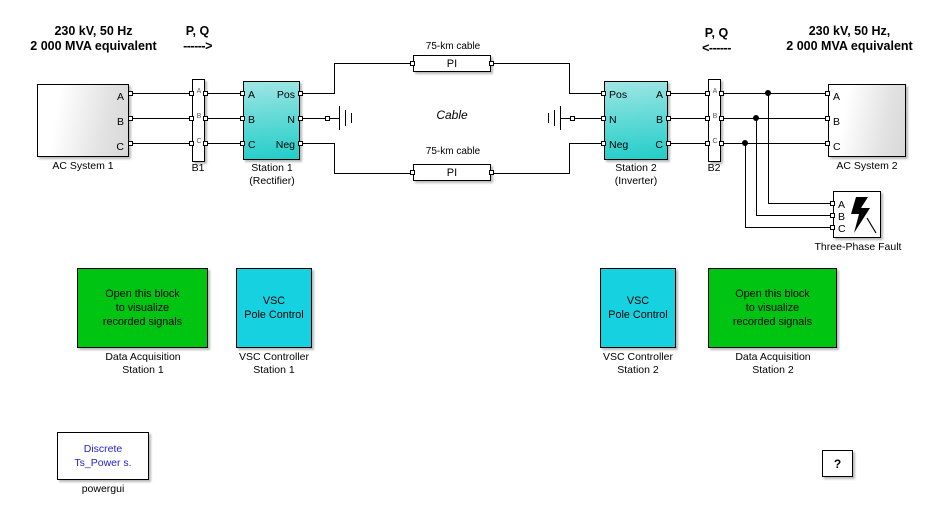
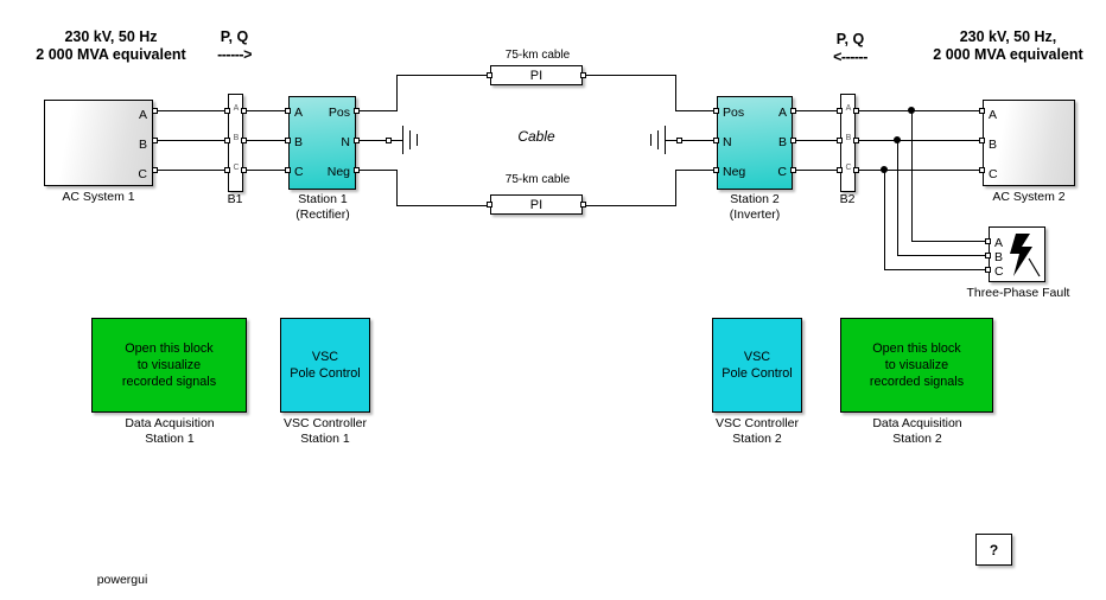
  230 kV, 50 Hz
  2 000 MVA equivalent
  P, Q
  ------>
  P, Q
  <------
  230 kV, 50 Hz,
  2 000 MVA equivalent
  A
  B
  C
  AC System 1
  B1
  A
  B
  C
  Pos
  N
  Neg
  Station 1
  (Rectifier)
  75-km cable
  PI
  75-km cable
  PI
  Cable
  Pos
  N
  Neg
  A
  B
  C
  Station 2
  (Inverter)
  B2
  A
  B
  C
  AC System 2
  A
  B
  C
  Three-Phase Fault
  Open this block
  to visualize
  recorded signals
  Data Acquisition
  Station 1
  VSC
  Pole Control
  VSC Controller
  Station 1
  VSC
  Pole Control
  VSC Controller
  Station 2
  Open this block
  to visualize
  recorded signals
  Data Acquisition
  Station 2
- Discrete
- Ts_Power s.
  powergui
  ?
